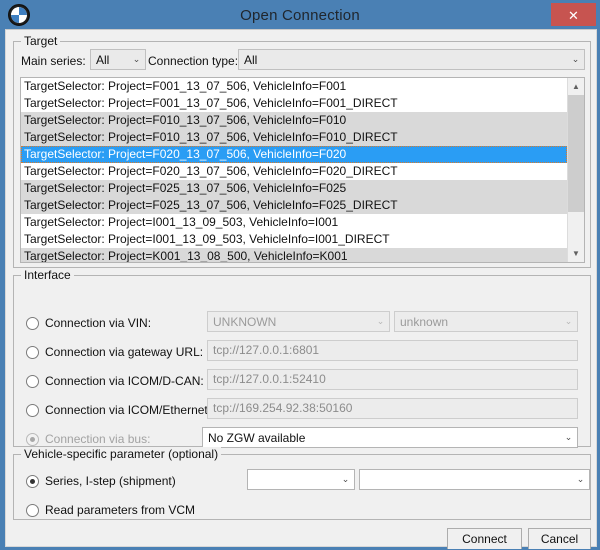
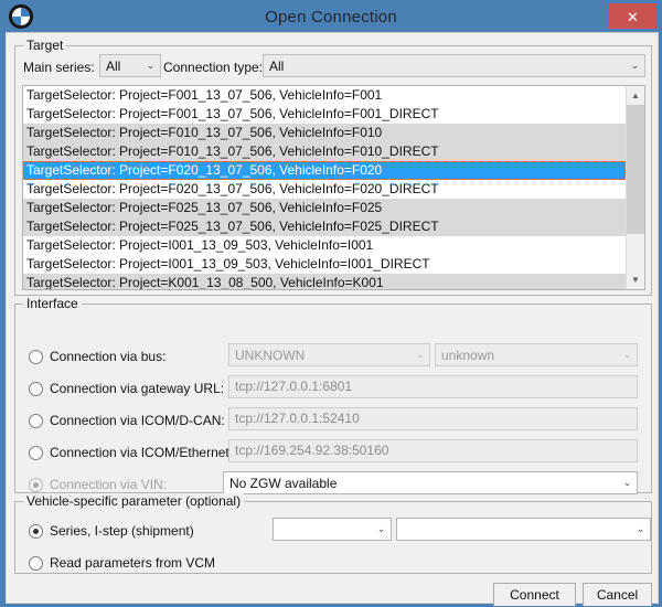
  Open Connection
  ✕
  Target
  Main series:
  All
  ⌄
  Connection type:
  All
  ⌄
  TargetSelector: Project=F001_13_07_506, VehicleInfo=F001
  TargetSelector: Project=F001_13_07_506, VehicleInfo=F001_DIRECT
  TargetSelector: Project=F010_13_07_506, VehicleInfo=F010
  TargetSelector: Project=F010_13_07_506, VehicleInfo=F010_DIRECT
  TargetSelector: Project=F020_13_07_506, VehicleInfo=F020
  TargetSelector: Project=F020_13_07_506, VehicleInfo=F020_DIRECT
  TargetSelector: Project=F025_13_07_506, VehicleInfo=F025
  TargetSelector: Project=F025_13_07_506, VehicleInfo=F025_DIRECT
  TargetSelector: Project=I001_13_09_503, VehicleInfo=I001
  TargetSelector: Project=I001_13_09_503, VehicleInfo=I001_DIRECT
  TargetSelector: Project=K001_13_08_500, VehicleInfo=K001
  ▲
  ▼
  Interface
- Connection via VIN:
+ Connection via bus:
  UNKNOWN
  ⌄
  unknown
  ⌄
  Connection via gateway URL:
  tcp://127.0.0.1:6801
  Connection via ICOM/D-CAN:
  tcp://127.0.0.1:52410
  Connection via ICOM/Etherne
  tcp://169.254.92.38:50160
- Connection via bus:
+ Connection via VIN:
  No ZGW available
  ⌄
  Vehicle-specific parameter (optional)
  Series, I-step (shipment)
  ⌄
  ⌄
  Read parameters from VCM
  Connect
  Cancel
